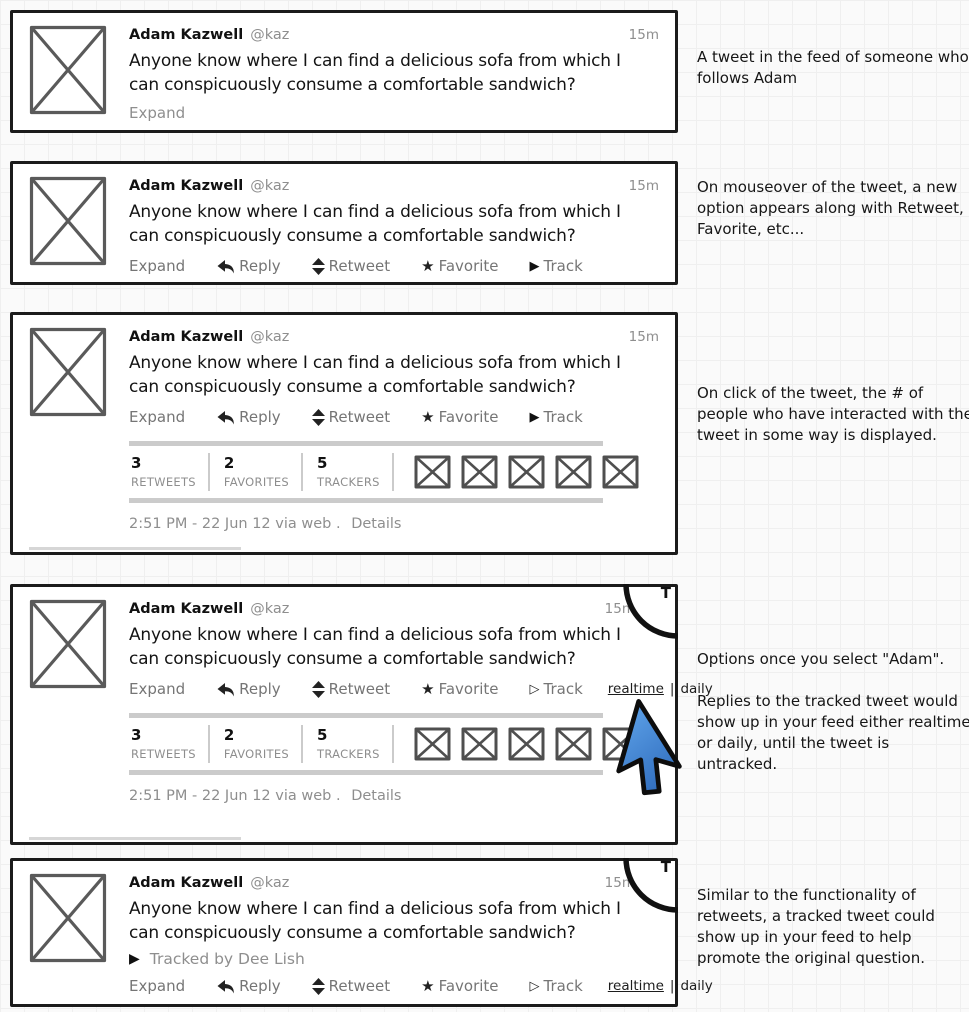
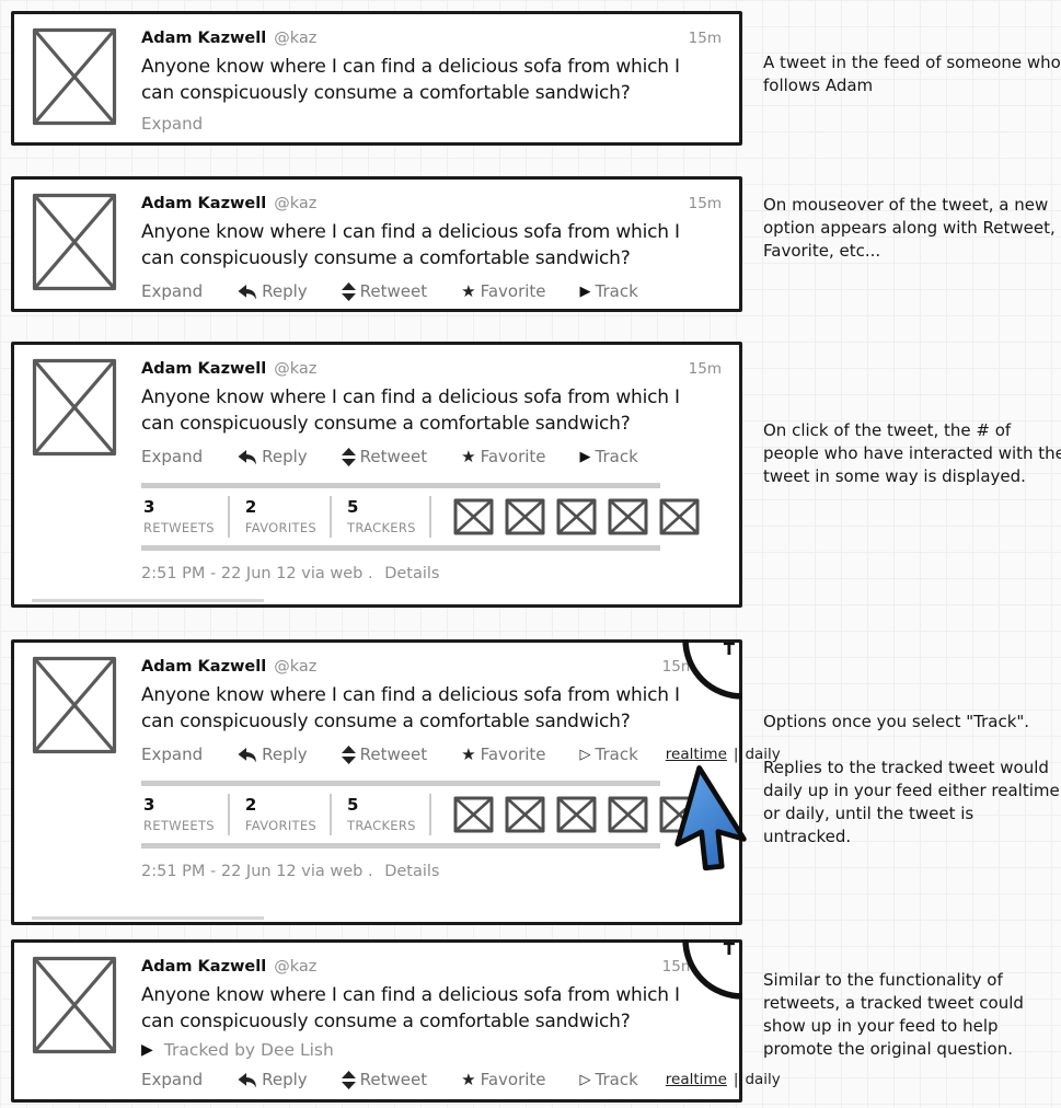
  Adam Kazwell
  @kaz
  15m
  Anyone know where I can find a delicious sofa from which I can conspicuously consume a comfortable sandwich?
  Expand
  Adam Kazwell
  @kaz
  15m
  Anyone know where I can find a delicious sofa from which I can conspicuously consume a comfortable sandwich?
  Expand
  Reply
  Retweet
  ★
  Favorite
  ▶
  Track
  Adam Kazwell
  @kaz
  15m
  Anyone know where I can find a delicious sofa from which I can conspicuously consume a comfortable sandwich?
  Expand
  Reply
  Retweet
  ★
  Favorite
  ▶
  Track
  3
  RETWEETS
  2
  FAVORITES
  5
  TRACKERS
  2:51 PM - 22 Jun 12 via web . Details
  Adam Kazwell
  @kaz
  15m
  Anyone know where I can find a delicious sofa from which I can conspicuously consume a comfortable sandwich?
  Expand
  Reply
  Retweet
  ★
  Favorite
  ▷
  Track
  realtime
  |
  daily
  3
  RETWEETS
  2
  FAVORITES
  5
  TRACKERS
  2:51 PM - 22 Jun 12 via web . Details
  T
  Adam Kazwell
  @kaz
  15m
  Anyone know where I can find a delicious sofa from which I can conspicuously consume a comfortable sandwich?
  ▶
  Tracked by Dee Lish
  Expand
  Reply
  Retweet
  ★
  Favorite
  ▷
  Track
  realtime
  |
  daily
  T
  A tweet in the feed of someone who follows Adam
  On mouseover of the tweet, a new option appears along with Retweet, Favorite, etc...
  On click of the tweet, the # of people who have interacted with the tweet in some way is displayed.
- Options once you select "Adam".
+ Options once you select "Track".
- Replies to the tracked tweet would show up in your feed either realtime or daily, until the tweet is untracked.
+ Replies to the tracked tweet would daily up in your feed either realtime or daily, until the tweet is untracked.
  Similar to the functionality of retweets, a tracked tweet could show up in your feed to help promote the original question.
